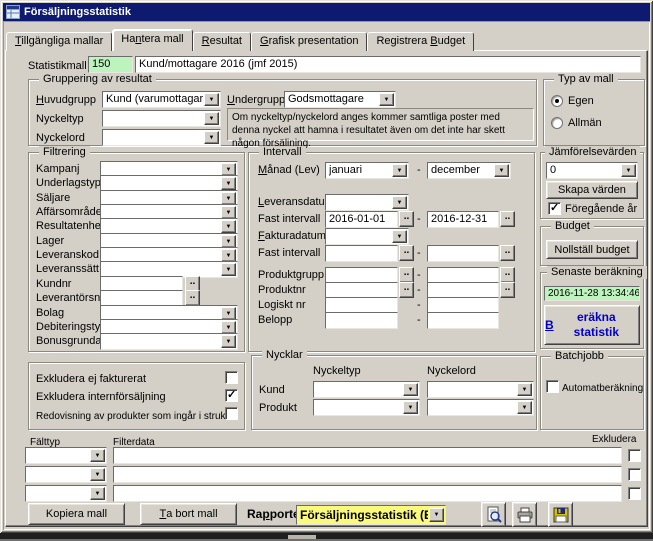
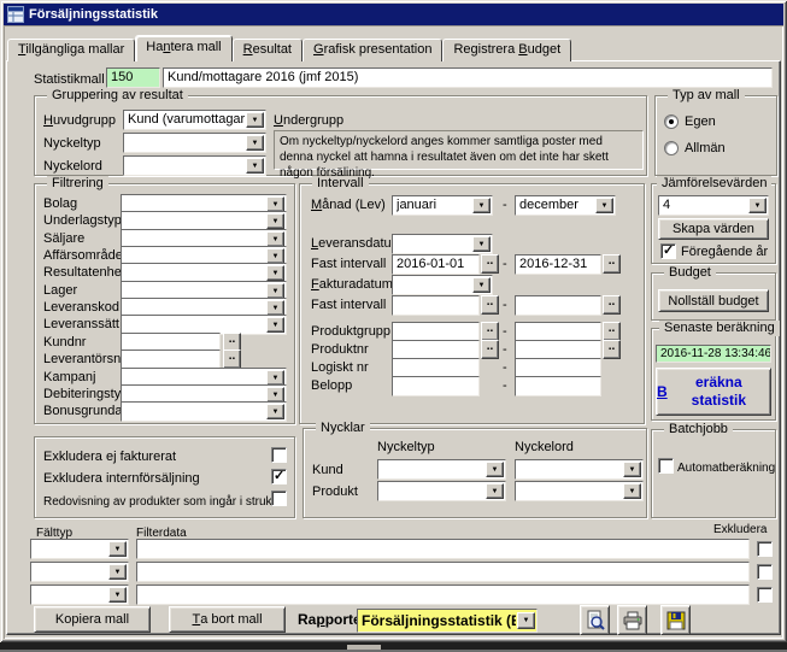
  Försäljningsstatistik
  Tillgängliga mallar
  Hantera mall
  Resultat
  Grafisk presentation
  Registrera Budget
  Statistikmall
  150
  Kund/mottagare 2016 (jmf 2015)
  Gruppering av resultat
  Huvudgrupp
  Kund (varumottagar
  Undergrupp
- Godsmottagare
  Nyckeltyp
  Nyckelord
  Om nyckeltyp/nyckelord anges kommer samtliga poster med denna nyckel att hamna i resultatet även om det inte har skett någon försäljning.
  Typ av mall
  Egen
  Allmän
  Filtrering
- Kampanj
+ Bolag
  Underlagstyp
  Säljare
  Affärsområde
  Resultatenhe
  Lager
  Leveranskod
  Leveranssätt
  Kundnr
  Leverantörsn
- Bolag
+ Kampanj
  Debiteringsty
  Bonusgrunda
  Intervall
  Månad (Lev)
  januari
  december
  Leveransdatu
  Fast intervall
  2016-01-01
  2016-12-31
  Fakturadatum
  Fast intervall
  Produktgrupp
  Produktnr
  Logiskt nr
  Belopp
  Jämförelsevärden
- 0
+ 4
  Skapa värden
  Föregående år
  Budget
  Nollställ budget
  Senaste beräkning
  2016-11-28 13:34:46
  B
  eräkna statistik
  Batchjobb
  Automatberäkning
  Exkludera ej fakturerat
  Exkludera internförsäljning
  Redovisning av produkter som ingår i struk
  Nycklar
  Nyckeltyp
  Nyckelord
  Kund
  Produkt
  Fälttyp
  Filterdata
  Exkludera
  Kopiera mall
  T
  a bort mall
  Rapport
  Försäljningsstatistik (
